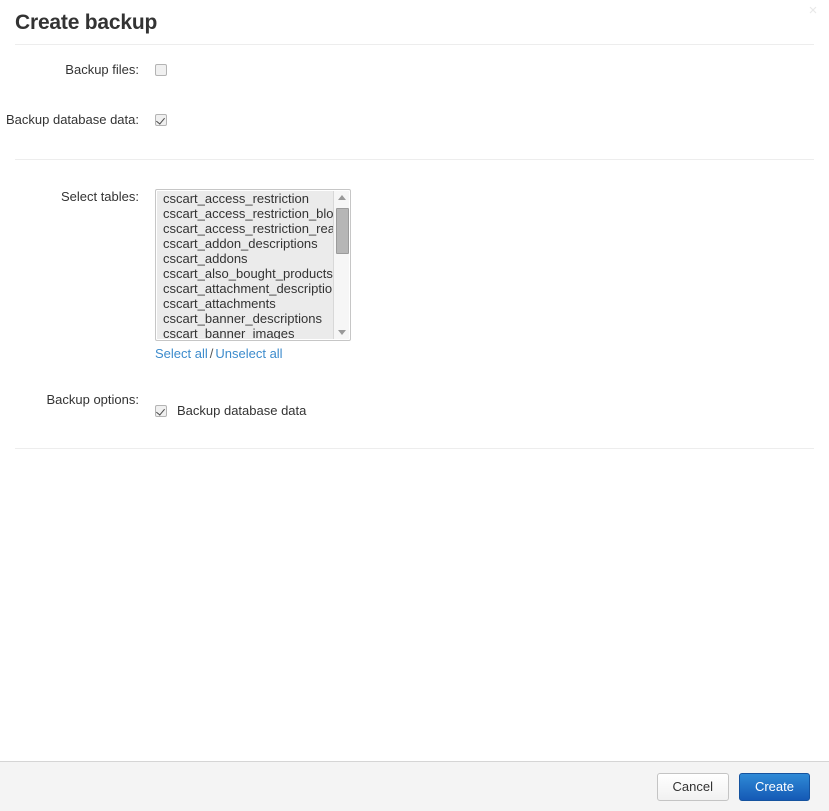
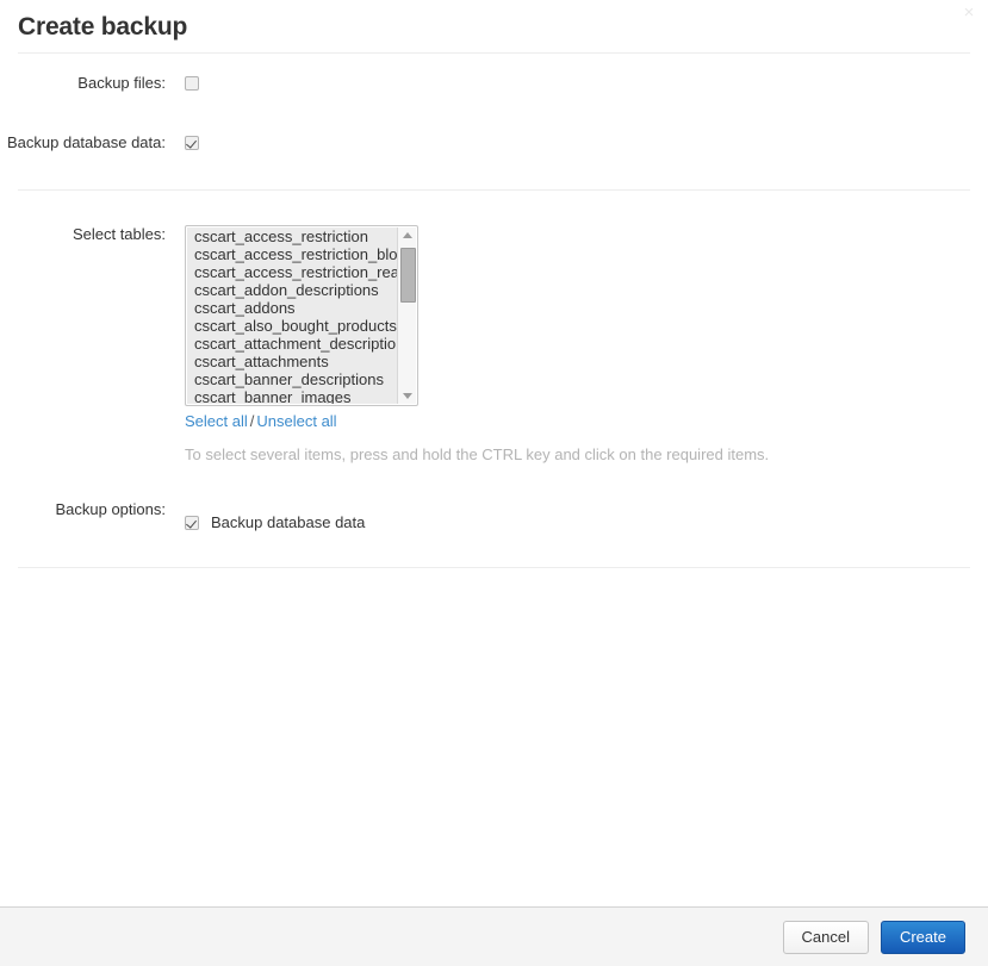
  Create backup
  Backup files:
  Backup database data:
  Select tables:
  cscart_access_restriction
  cscart_access_restriction_blo
  cscart_access_restriction_rea
  cscart_addon_descriptions
  cscart_addons
  cscart_also_bought_products
  cscart_attachment_descriptio
  cscart_attachments
  cscart_banner_descriptions
  cscart_banner_images
  Select all / Unselect all
+ To select several items, press and hold the CTRL key and click on the required items.
  Backup options:
  Backup database data
  Cancel
  Create
